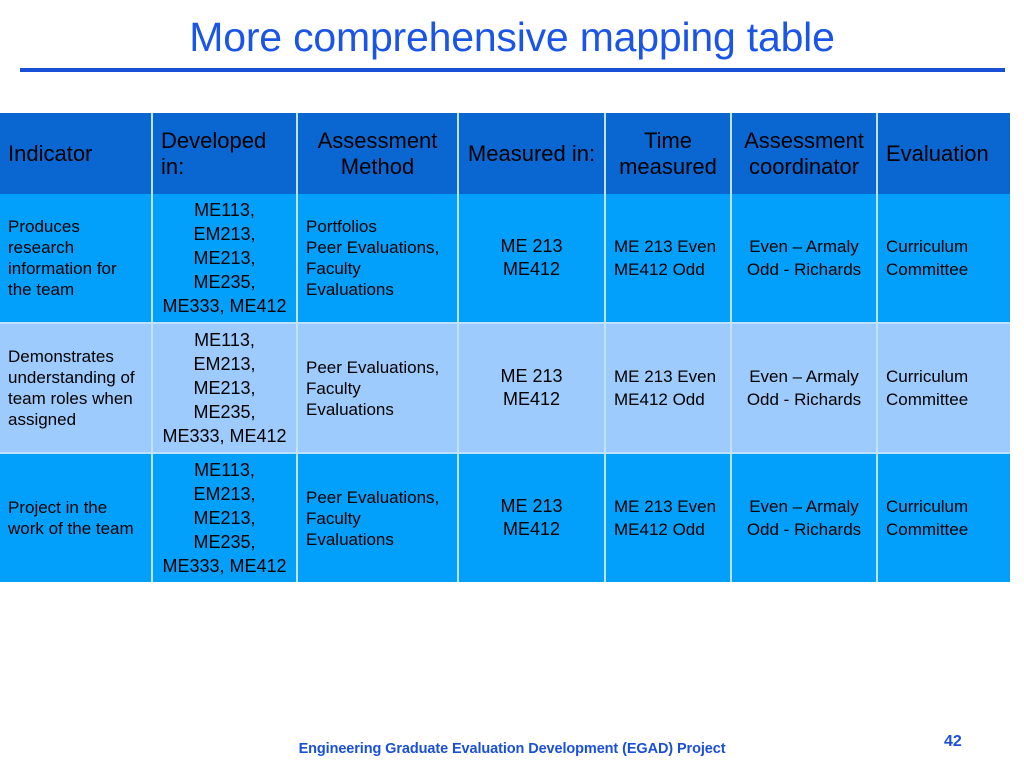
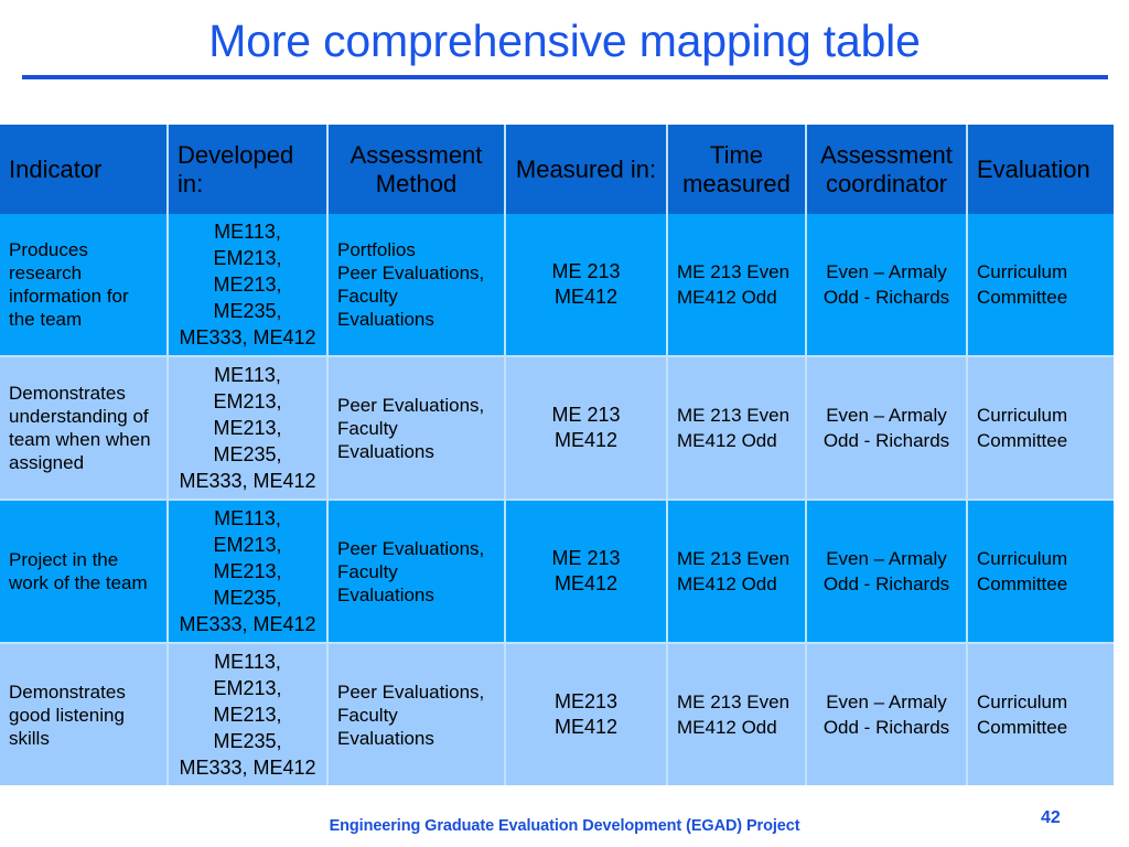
  More comprehensive mapping table
  Indicator	Developed in:	Assessment Method	Measured in:	Time measured	Assessment coordinator	Evaluation
  Produces research information for the team	ME113, EM213, ME213, ME235, ME333, ME412	Portfolios Peer Evaluations, Faculty Evaluations	ME 213 ME412	ME 213 Even ME412 Odd	Even – Armaly Odd - Richards	Curriculum Committee
- Demonstrates understanding of team roles when assigned	ME113, EM213, ME213, ME235, ME333, ME412	Peer Evaluations, Faculty Evaluations	ME 213 ME412	ME 213 Even ME412 Odd	Even – Armaly Odd - Richards	Curriculum Committee
+ Demonstrates understanding of team when when assigned	ME113, EM213, ME213, ME235, ME333, ME412	Peer Evaluations, Faculty Evaluations	ME 213 ME412	ME 213 Even ME412 Odd	Even – Armaly Odd - Richards	Curriculum Committee
  Project in the work of the team	ME113, EM213, ME213, ME235, ME333, ME412	Peer Evaluations, Faculty Evaluations	ME 213 ME412	ME 213 Even ME412 Odd	Even – Armaly Odd - Richards	Curriculum Committee
+ Demonstrates good listening skills	ME113, EM213, ME213, ME235, ME333, ME412	Peer Evaluations, Faculty Evaluations	ME213 ME412	ME 213 Even ME412 Odd	Even – Armaly Odd - Richards	Curriculum Committee
  Engineering Graduate Evaluation Development (EGAD) Project
  42
